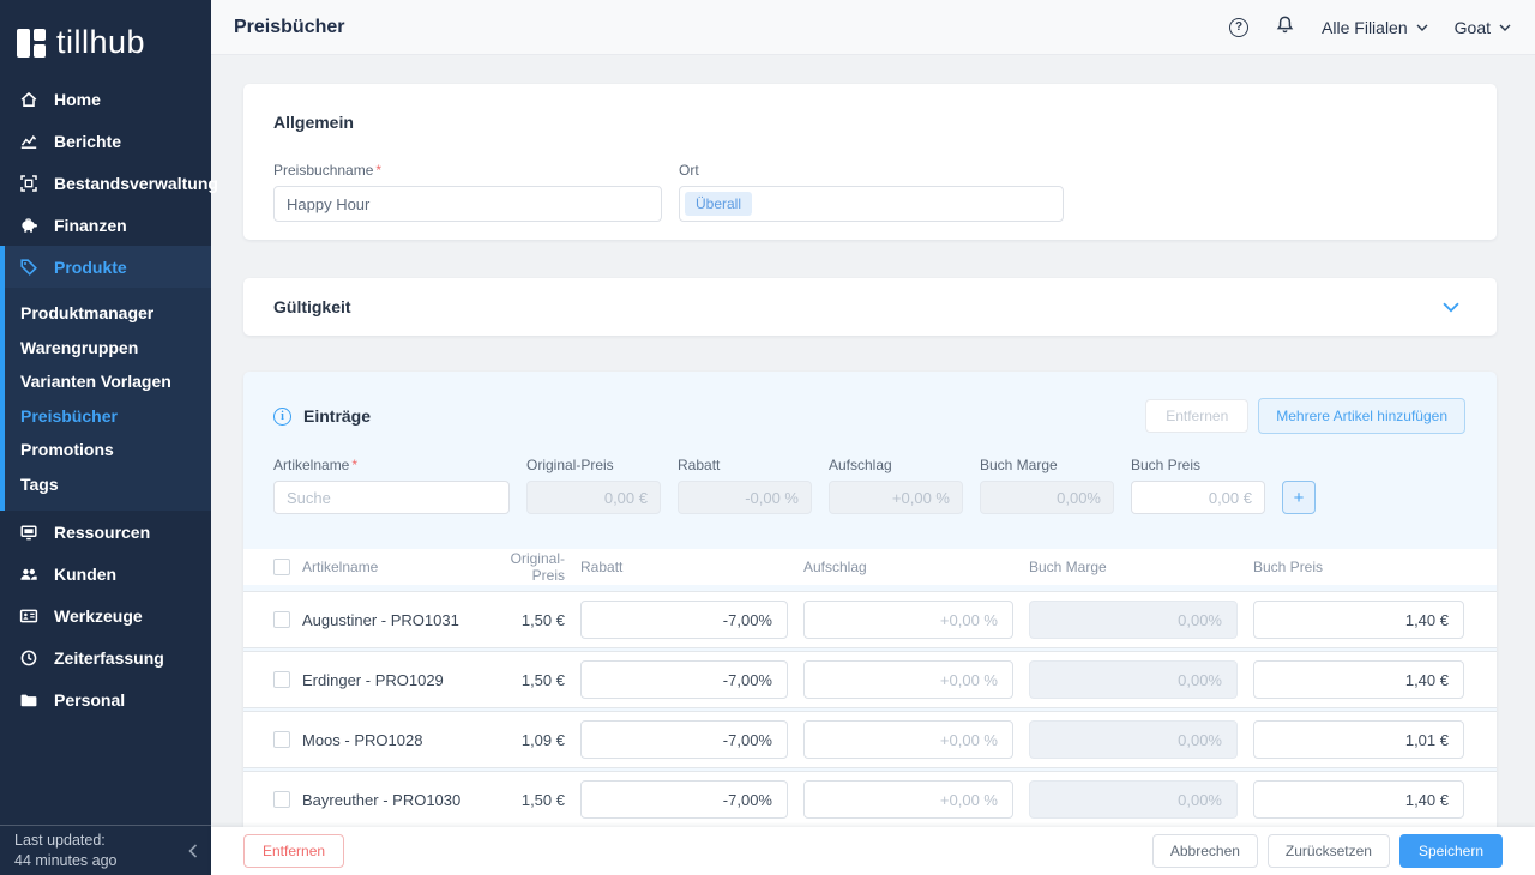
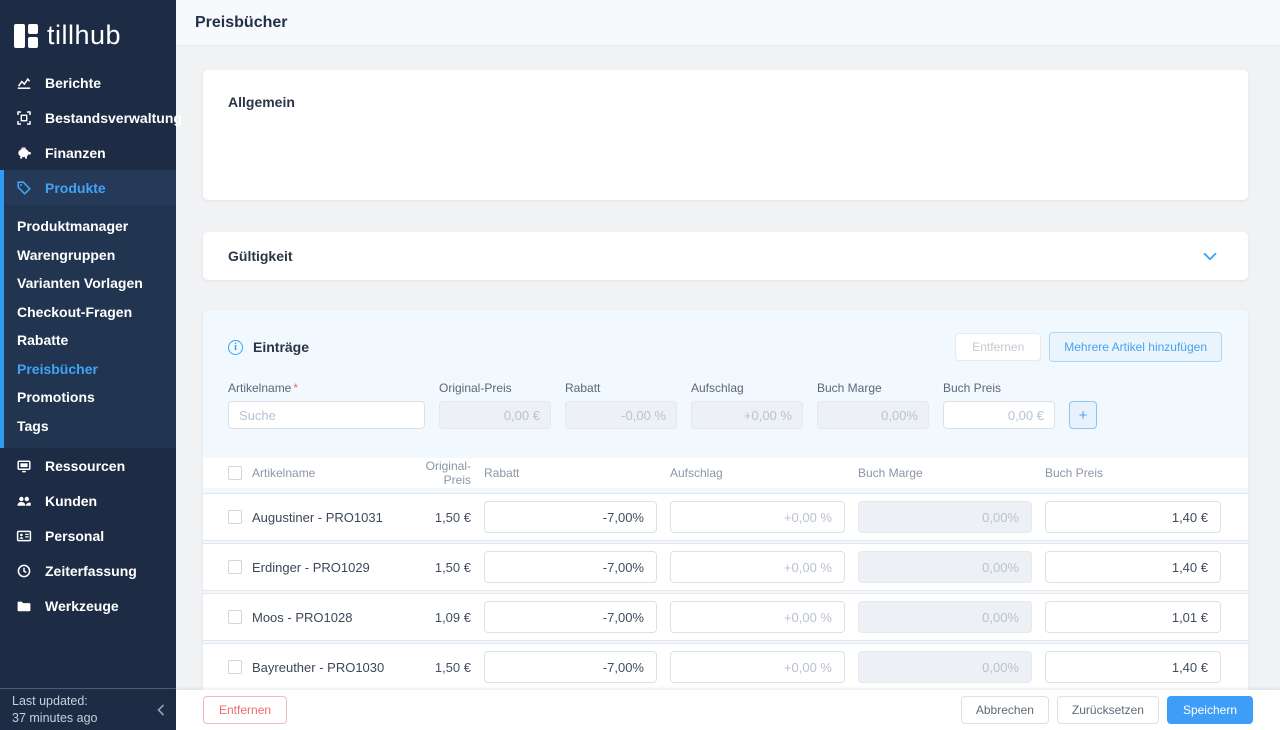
  tillhub
- Home
  Berichte
  Bestandsverwaltung
  Finanzen
  Produkte
  Produktmanager
  Warengruppen
  Varianten Vorlagen
+ Checkout-Fragen
+ Rabatte
  Preisbücher
  Promotions
  Tags
  Ressourcen
  Kunden
- Werkzeuge
+ Personal
  Zeiterfassung
- Personal
+ Werkzeuge
  Last updated:
- 44 minutes ago
+ 37 minutes ago
  Preisbücher
- ?
- Alle Filialen
- Goat
  Allgemein
- Preisbuchname *
- Happy Hour
- Ort
- Überall
  Gültigkeit
  i
  Einträge
  Entfernen
  Mehrere Artikel hinzufügen
  Artikelname *
  Suche
  Original-Preis
  0,00 €
  Rabatt
  -0,00 %
  Aufschlag
  +0,00 %
  Buch Marge
  0,00%
  Buch Preis
  0,00 €
  +
  Artikelname
  Original-Preis
  Rabatt
  Aufschlag
  Buch Marge
  Buch Preis
  Augustiner - PRO1031
  1,50 €
  -7,00%
  +0,00 %
  0,00%
  1,40 €
  Erdinger - PRO1029
  1,50 €
  -7,00%
  +0,00 %
  0,00%
  1,40 €
  Moos - PRO1028
  1,09 €
  -7,00%
  +0,00 %
  0,00%
  1,01 €
  Bayreuther - PRO1030
  1,50 €
  -7,00%
  +0,00 %
  0,00%
  1,40 €
  Entfernen
  Abbrechen
  Zurücksetzen
  Speichern
